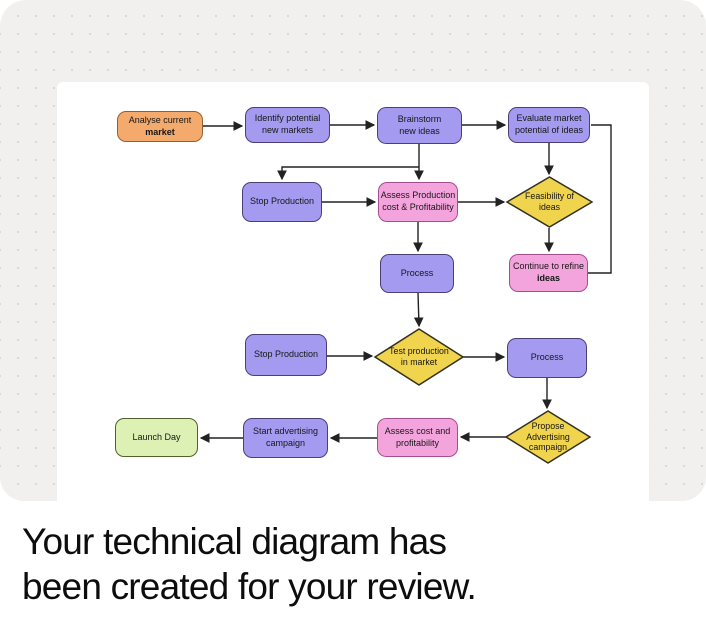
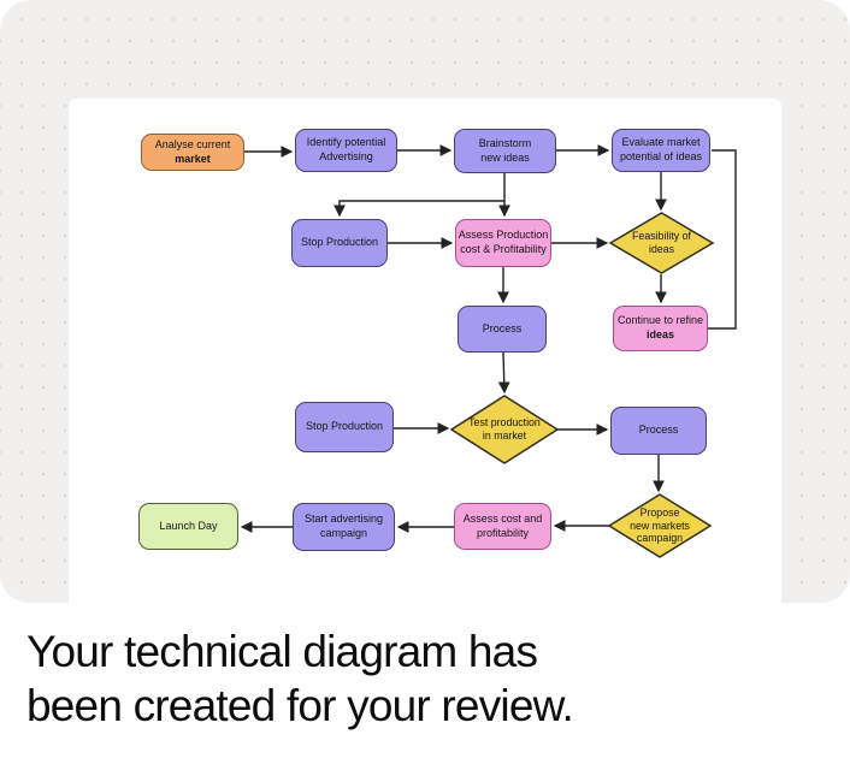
  Analyse current
  market
  Identify potential
- new markets
+ Advertising
  Brainstorm
  new ideas
  Evaluate market
  potential of ideas
  Stop Production
  Assess Production
  cost & Profitability
  Feasibility of
  ideas
  Continue to refine
  ideas
  Process
  Stop Production
  Test production
  in market
  Process
  Launch Day
  Start advertising
  campaign
  Assess cost and
  profitability
  Propose
- Advertising
+ new markets
  campaign
  Your technical diagram has
  been created for your review.
